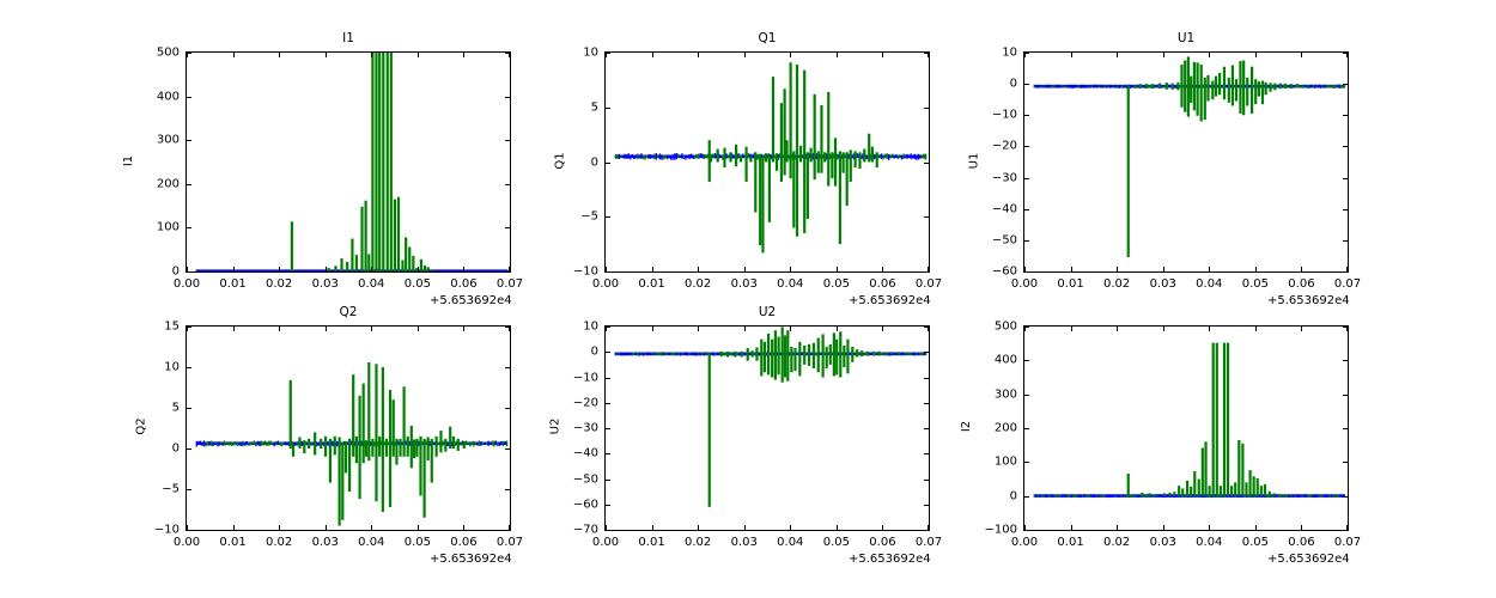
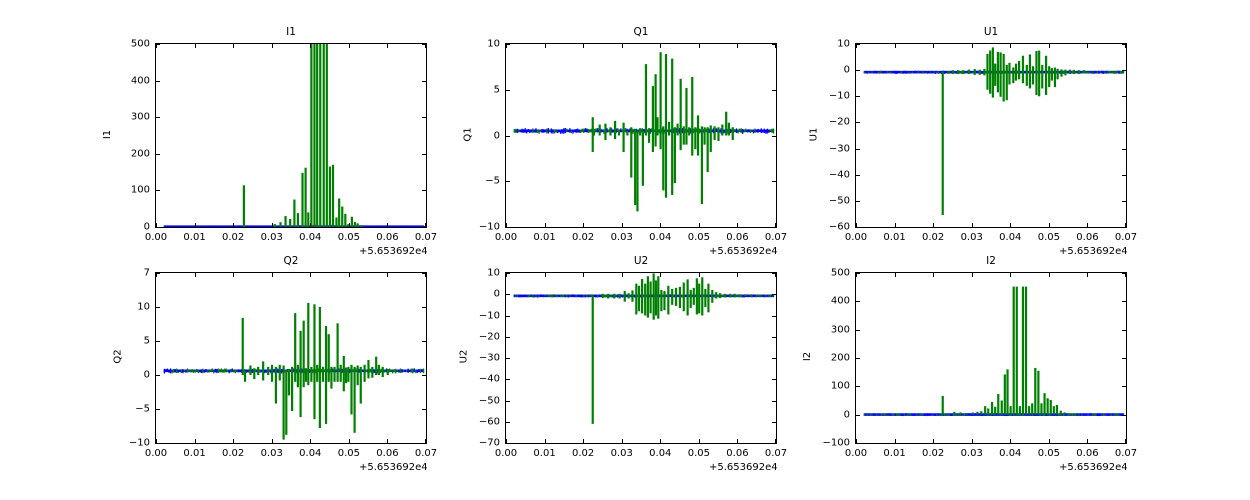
  I1
  0
  100
  200
  300
  400
  500
  0.00
  0.01
  0.02
  0.03
  0.04
  0.05
  0.06
  0.07
  +5.653692e4
  Q1
  −10
  −5
  0
  5
  10
  0.00
  0.01
  0.02
  0.03
  0.04
  0.05
  0.06
  0.07
  +5.653692e4
  U1
  −60
  −50
  −40
  −30
  −20
  −10
  0
  10
  0.00
  0.01
  0.02
  0.03
  0.04
  0.05
  0.06
  0.07
  +5.653692e4
  Q2
  −10
  −5
  0
  5
  10
- 15
+ 7
  0.00
  0.01
  0.02
  0.03
  0.04
  0.05
  0.06
  0.07
  +5.653692e4
  U2
  −70
  −60
  −50
  −40
  −30
  −20
  −10
  0
  10
  0.00
  0.01
  0.02
  0.03
  0.04
  0.05
  0.06
  0.07
  +5.653692e4
+ I2
  −100
  0
  100
  200
  300
  400
  500
  0.00
  0.01
  0.02
  0.03
  0.04
  0.05
  0.06
  0.07
  +5.653692e4
